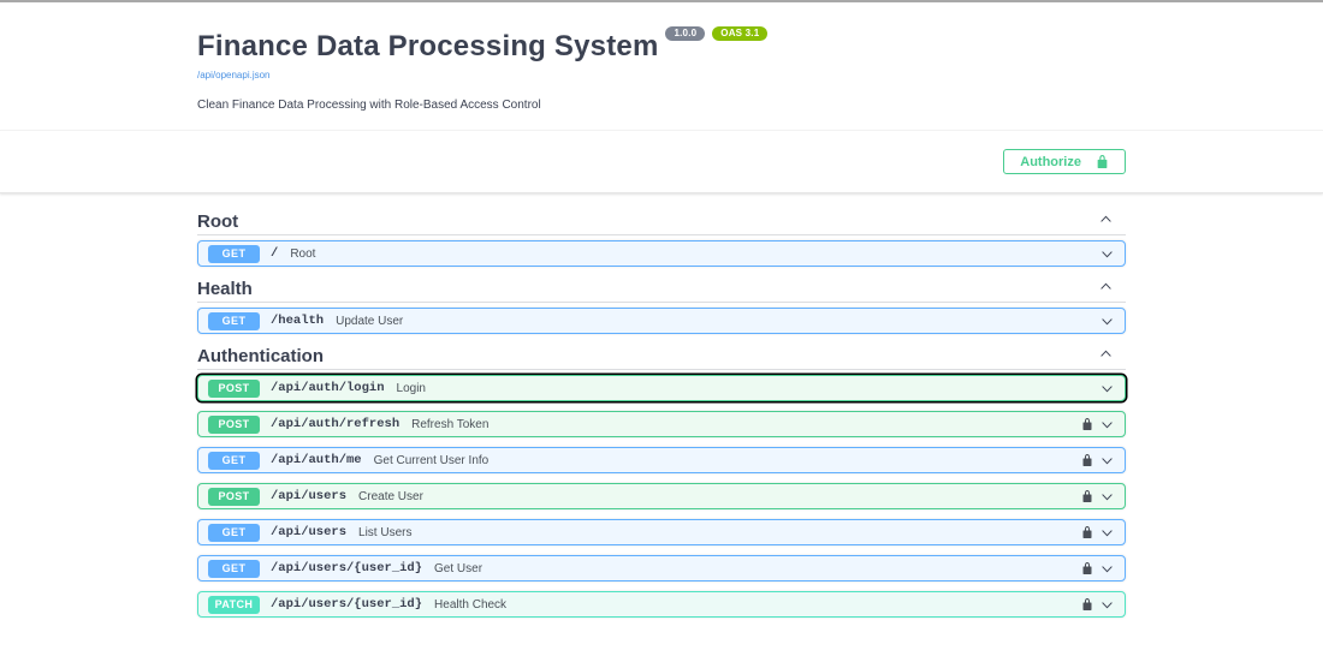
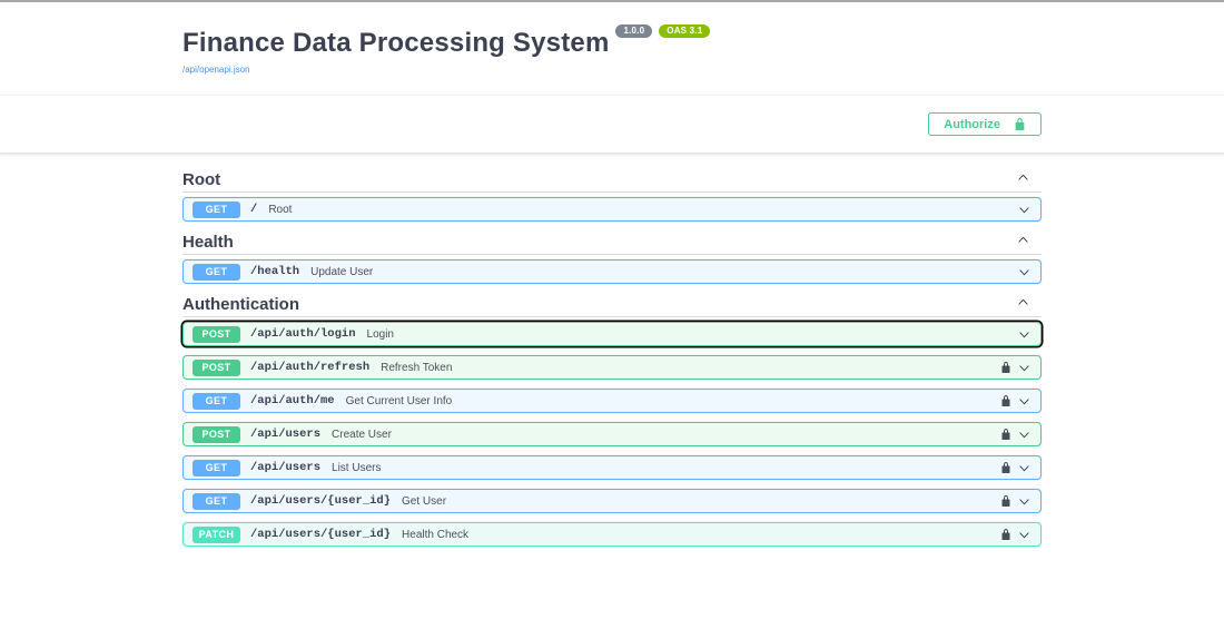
  Finance Data Processing System 1.0.0 OAS 3.1
  /api/openapi.json
- Clean Finance Data Processing with Role-Based Access Control
  Authorize
  Root
  GET
  /
  Root
  Health
  GET
  /health
  Update User
  Authentication
  POST
  /api/auth/login
  Login
  POST
  /api/auth/refresh
  Refresh Token
  GET
  /api/auth/me
  Get Current User Info
  POST
  /api/users
  Create User
  GET
  /api/users
  List Users
  GET
  /api/users/{user_id}
  Get User
  PATCH
  /api/users/{user_id}
  Health Check
